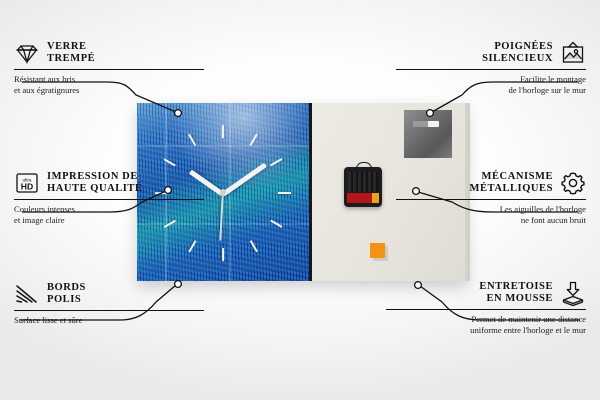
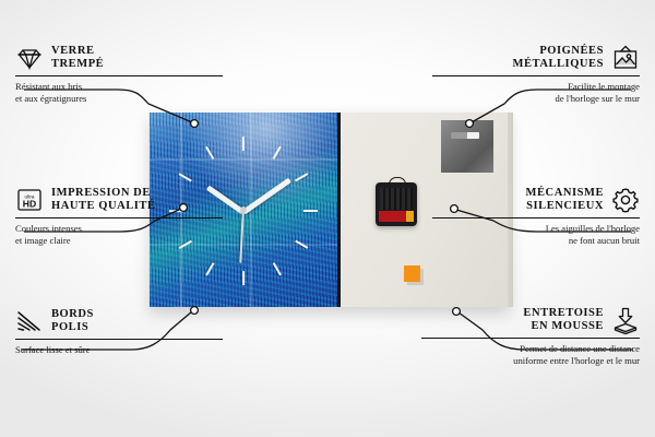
  VERRE
  TREMPÉ
  Résistant aux bris
  et aux égratignures
  HD
  IMPRESSION DE
  HAUTE QUALITÉ
  Couleurs intenses
  et image claire
  BORDS
  POLIS
  Surface lisse et sûre
  POIGNÉES
- SILENCIEUX
+ MÉTALLIQUES
  Facilite le montage
  de l'horloge sur le mur
  MÉCANISME
- MÉTALLIQUES
+ SILENCIEUX
  Les aiguilles de l'horloge
  ne font aucun bruit
  ENTRETOISE
  EN MOUSSE
- Permet de maintenir une distance
+ Permet de distance une distance
  uniforme entre l'horloge et le mur
